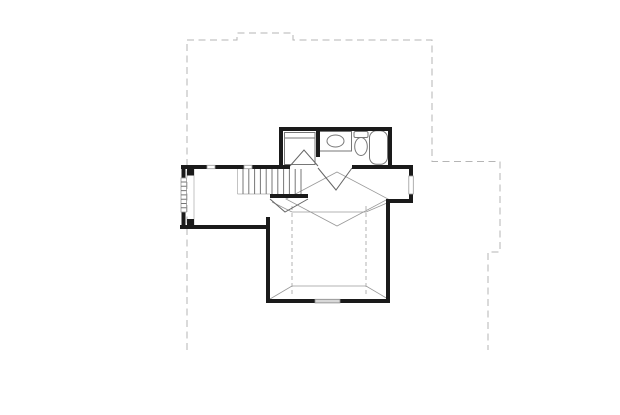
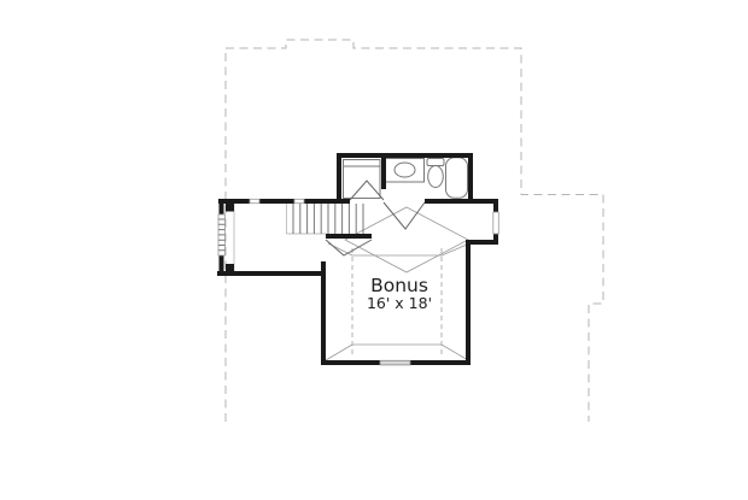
+ Bonus
+ 16' x 18'
